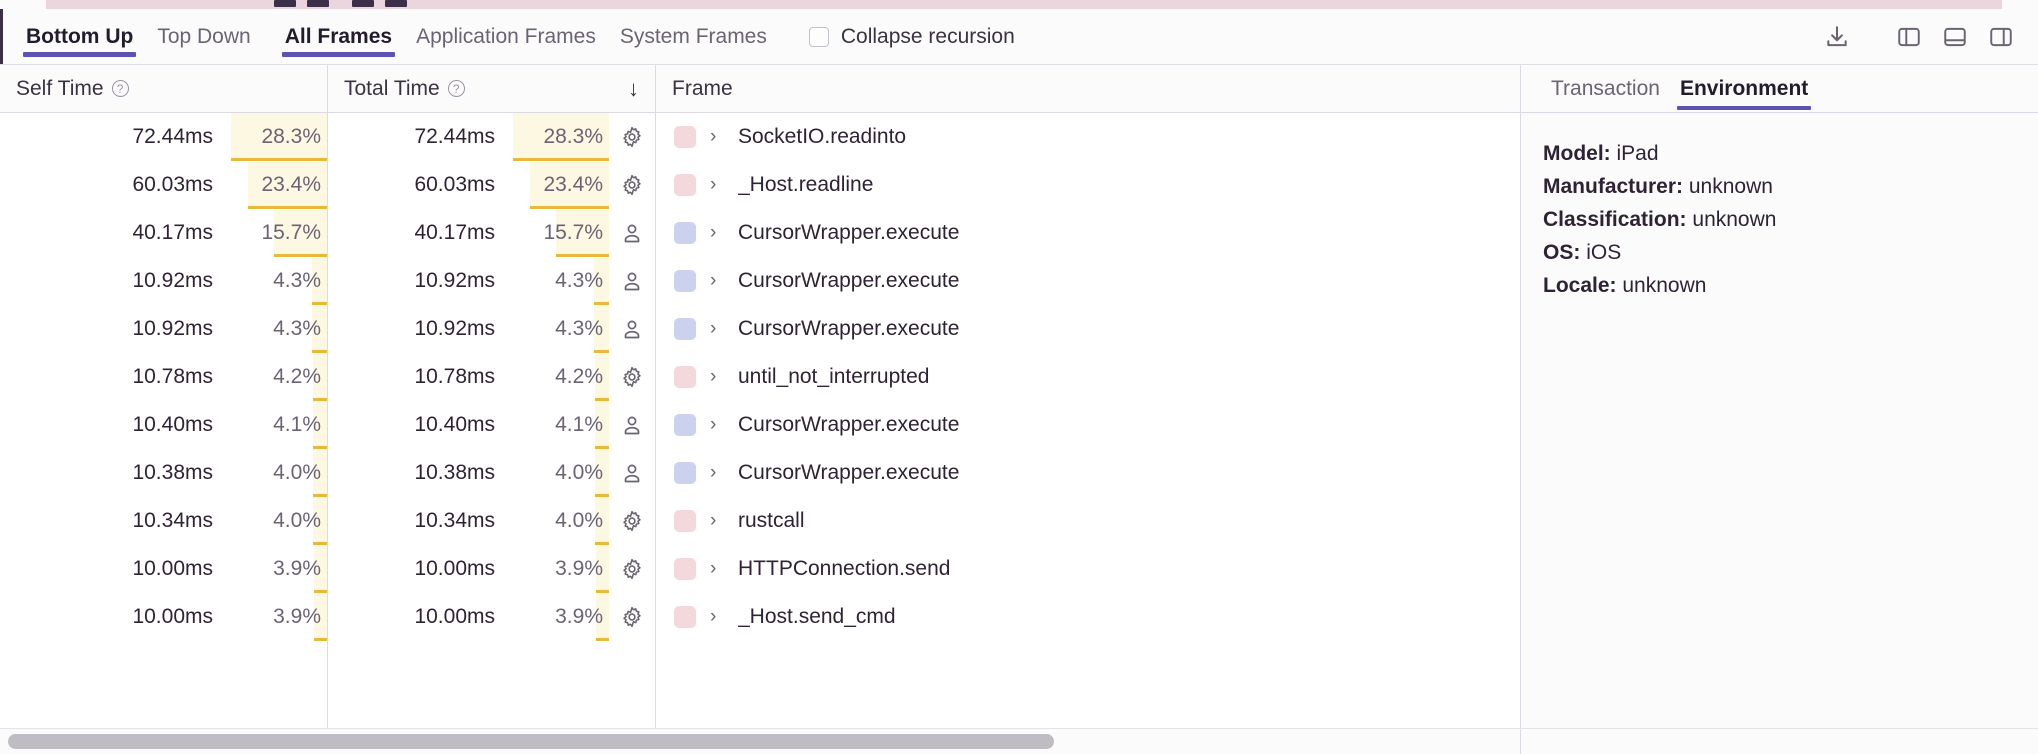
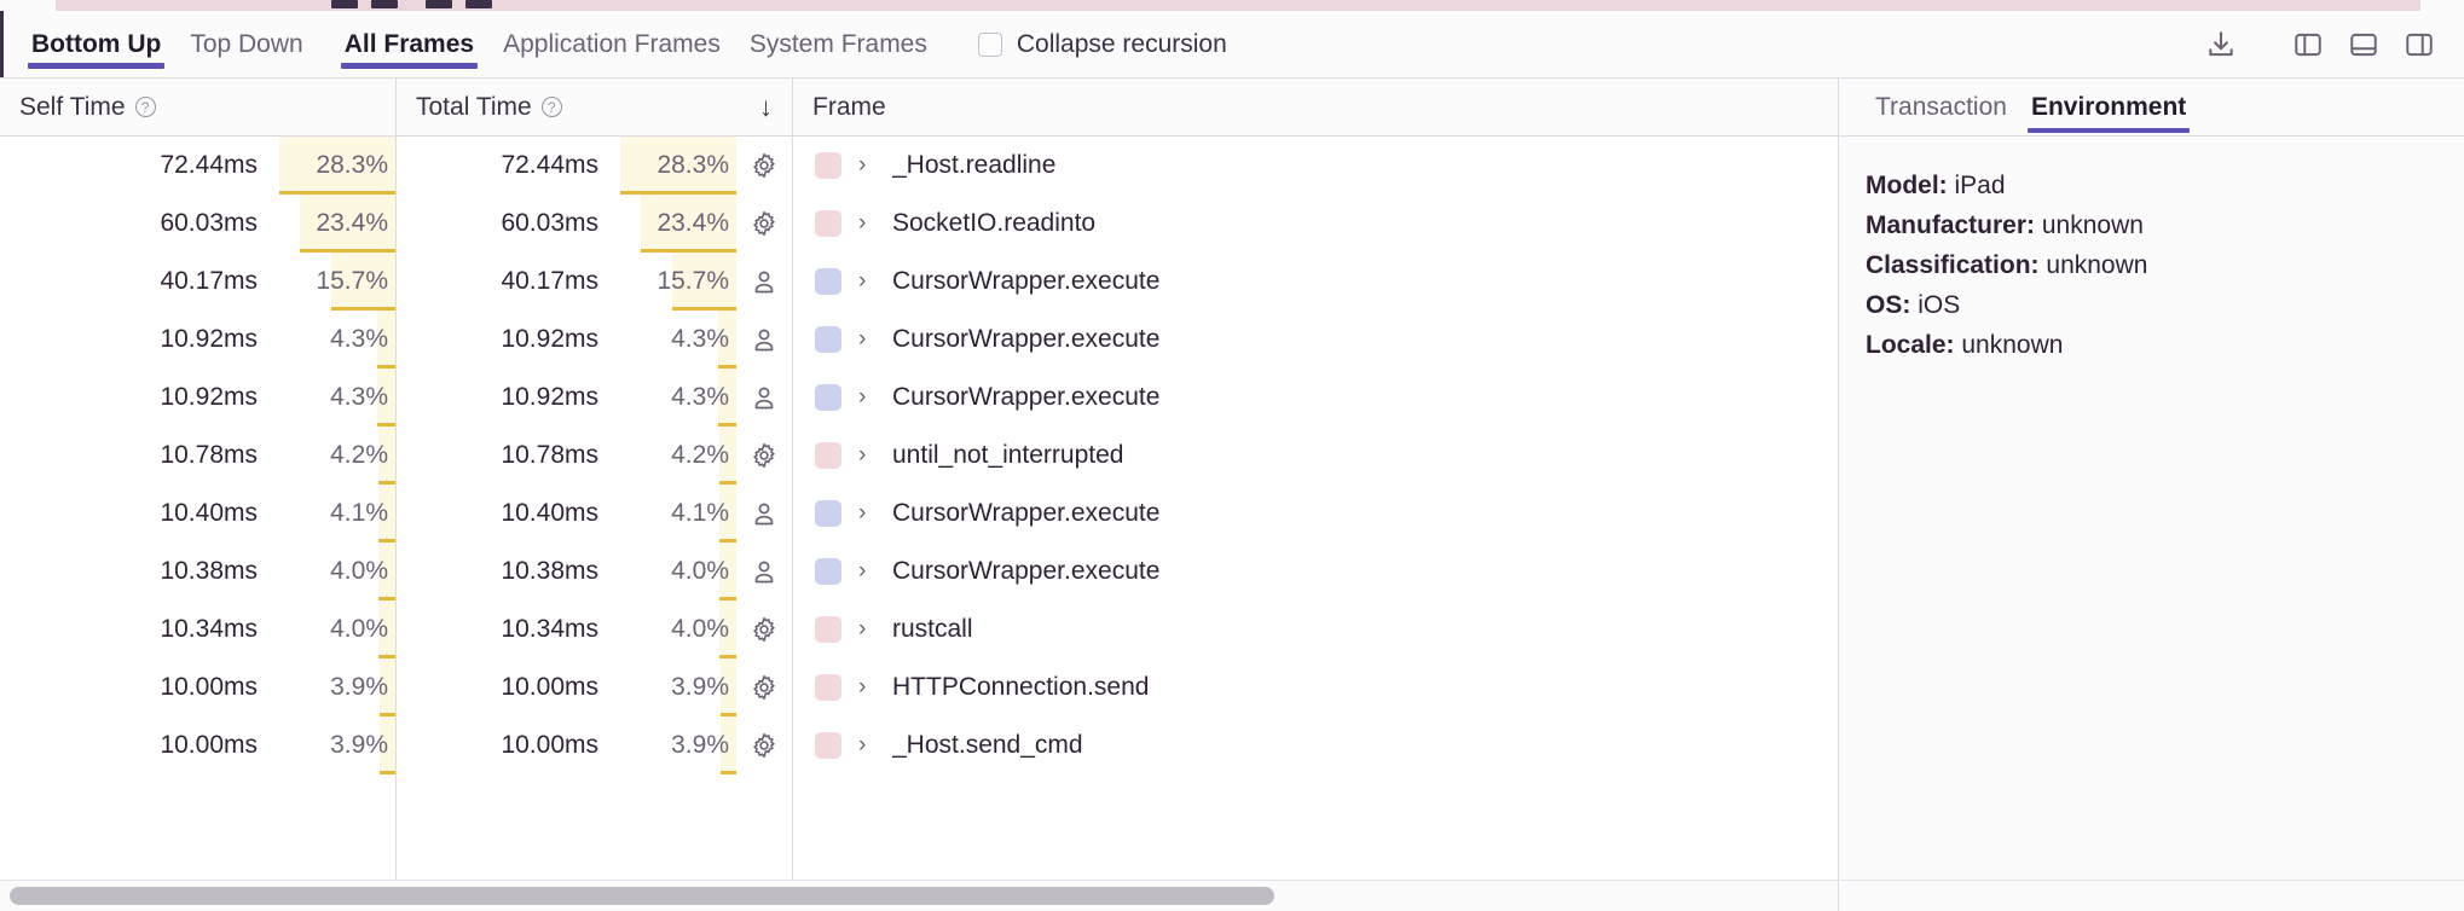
  Bottom Up
  Top Down
  All Frames
  Application Frames
  System Frames
  Collapse recursion
  Self Time
  ?
  Total Time
  ?
  ↓
  Frame
  72.44ms
  28.3%
  72.44ms
  28.3%
  ›
- SocketIO.readinto
+ _Host.readline
  60.03ms
  23.4%
  60.03ms
  23.4%
  ›
- _Host.readline
+ SocketIO.readinto
  40.17ms
  15.7%
  40.17ms
  15.7%
  ›
  CursorWrapper.execute
  10.92ms
  4.3%
  10.92ms
  4.3%
  ›
  CursorWrapper.execute
  10.92ms
  4.3%
  10.92ms
  4.3%
  ›
  CursorWrapper.execute
  10.78ms
  4.2%
  10.78ms
  4.2%
  ›
  until_not_interrupted
  10.40ms
  4.1%
  10.40ms
  4.1%
  ›
  CursorWrapper.execute
  10.38ms
  4.0%
  10.38ms
  4.0%
  ›
  CursorWrapper.execute
  10.34ms
  4.0%
  10.34ms
  4.0%
  ›
  rustcall
  10.00ms
  3.9%
  10.00ms
  3.9%
  ›
  HTTPConnection.send
  10.00ms
  3.9%
  10.00ms
  3.9%
  ›
  _Host.send_cmd
  Transaction
  Environment
  Model: iPad
  Manufacturer: unknown
  Classification: unknown
  OS: iOS
  Locale: unknown
